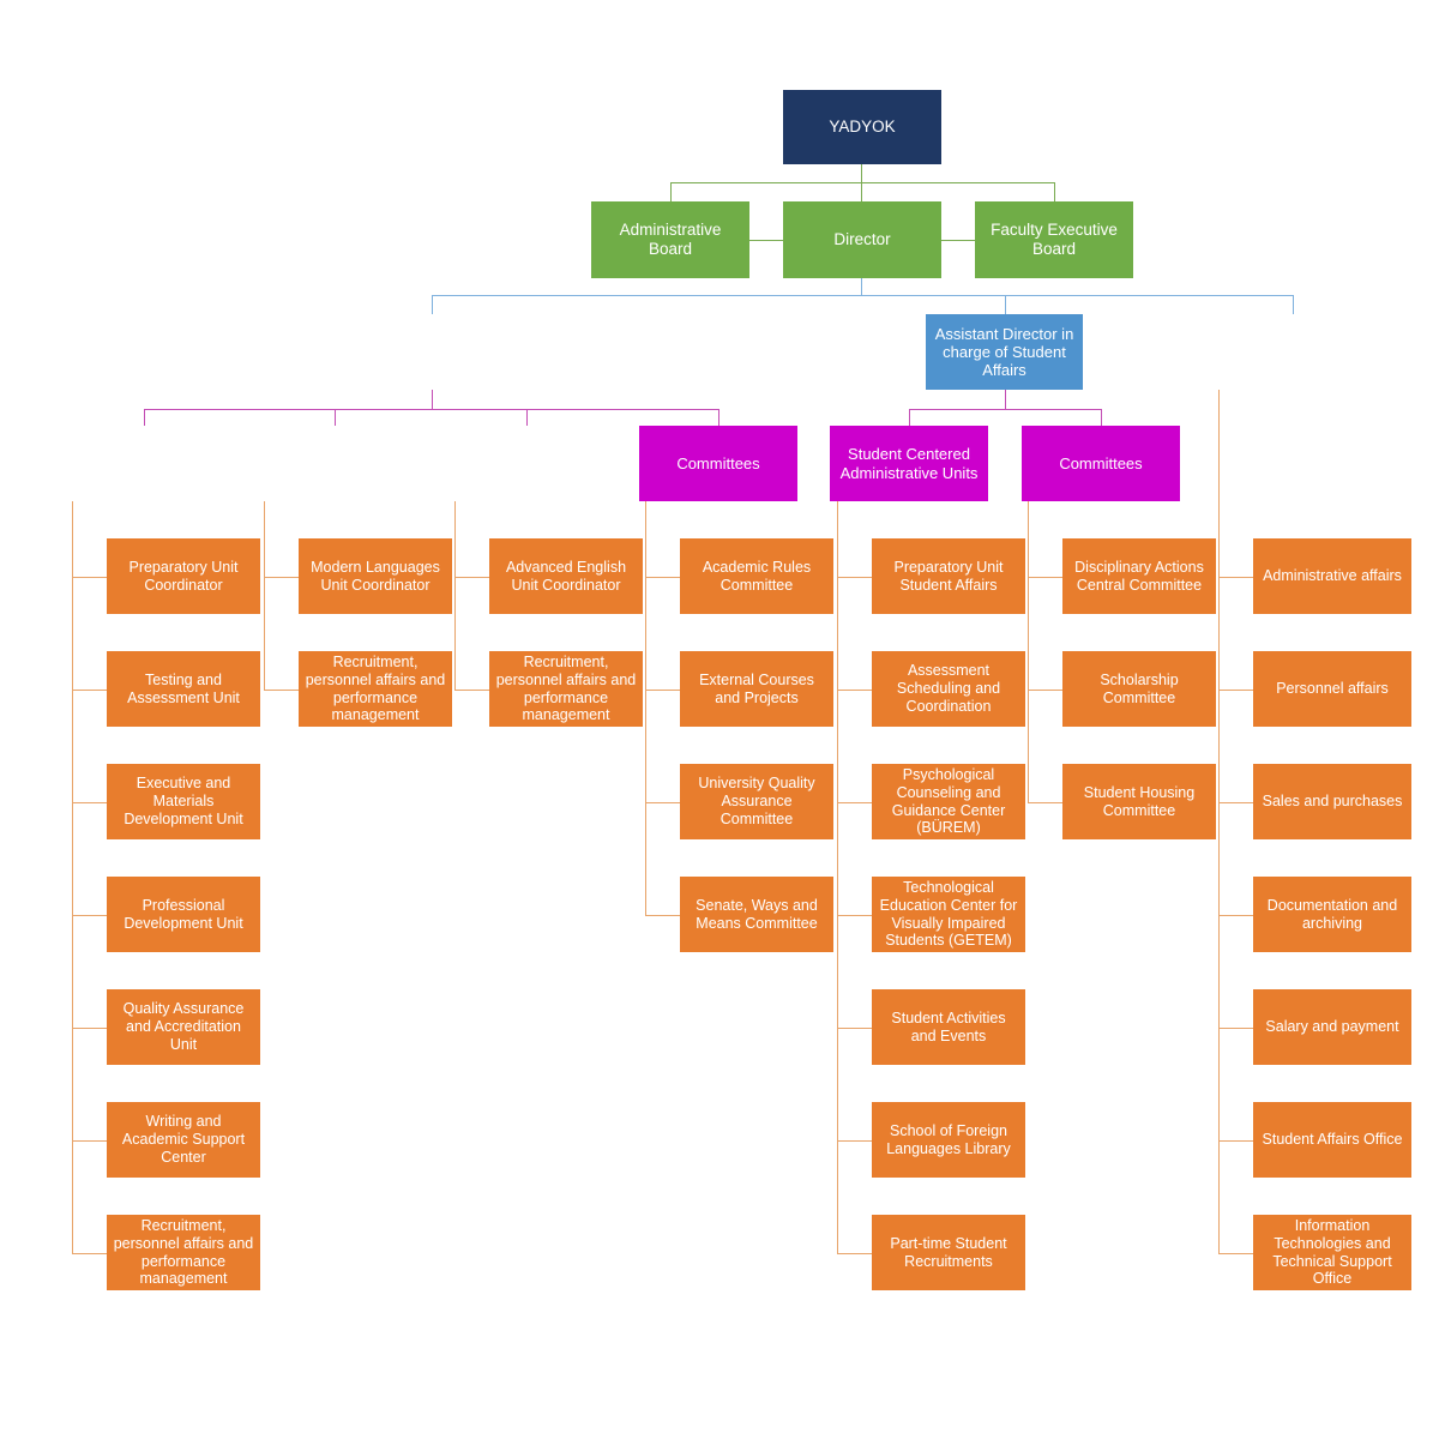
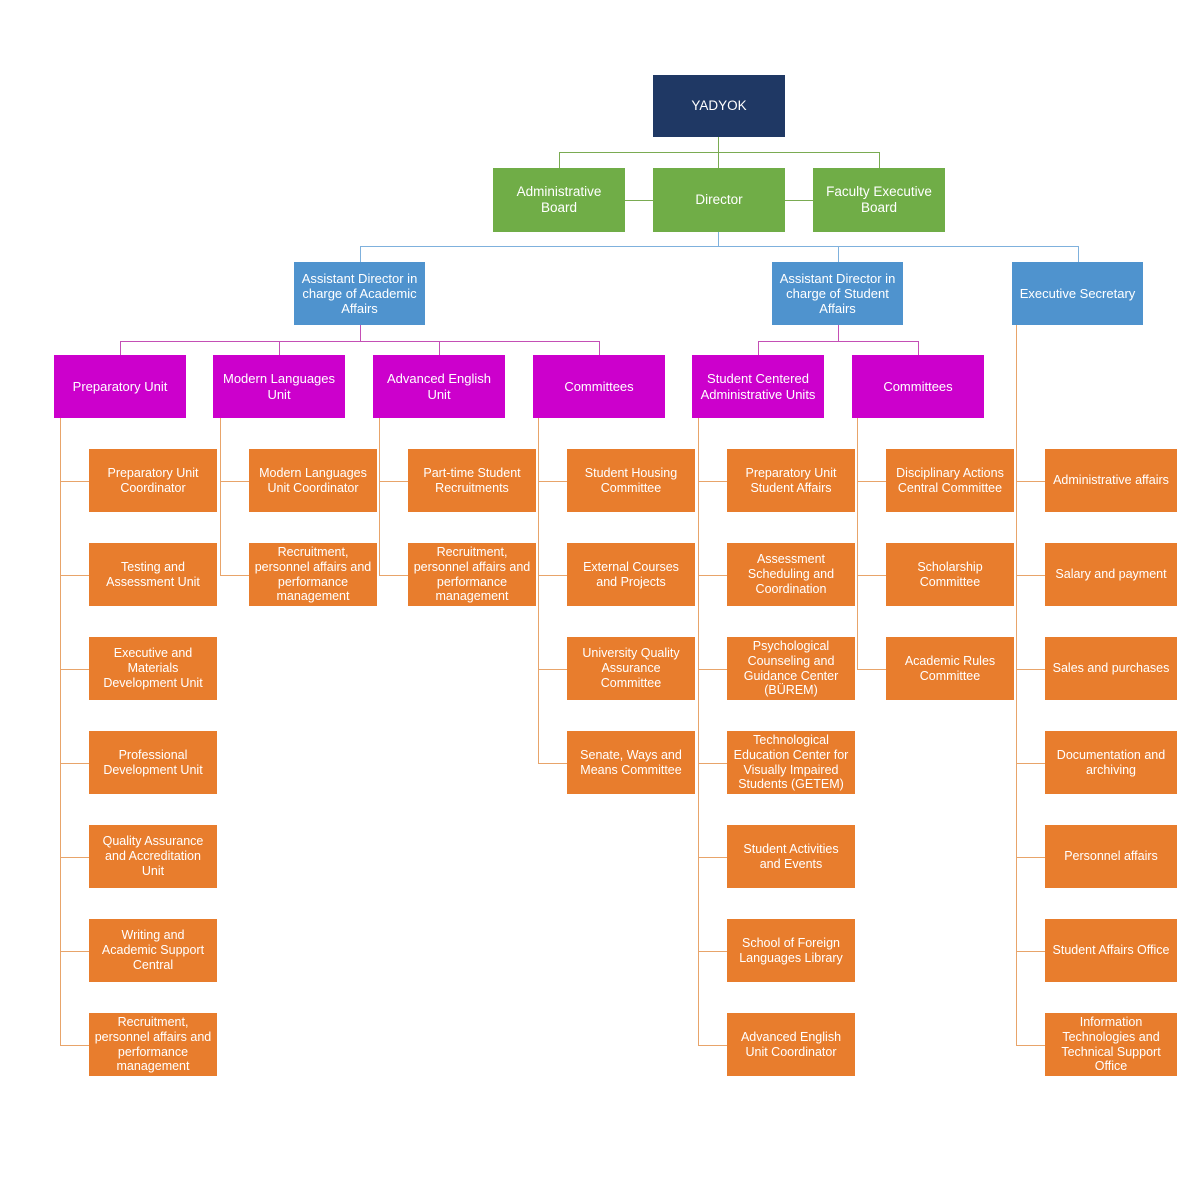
  YADYOK
  Administrative Board
  Director
  Faculty Executive Board
+ Assistant Director in charge of Academic Affairs
  Assistant Director in charge of Student Affairs
+ Executive Secretary
+ Preparatory Unit
+ Modern Languages Unit
+ Advanced English Unit
  Committees
  Student Centered Administrative Units
  Committees
  Preparatory Unit Coordinator
  Testing and Assessment Unit
  Executive and Materials Development Unit
  Professional Development Unit
  Quality Assurance and Accreditation Unit
- Writing and Academic Support Center
+ Writing and Academic Support Central
  Recruitment, personnel affairs and performance management
  Modern Languages Unit Coordinator
  Recruitment, personnel affairs and performance management
- Advanced English Unit Coordinator
+ Part-time Student Recruitments
  Recruitment, personnel affairs and performance management
- Academic Rules Committee
+ Student Housing Committee
  External Courses and Projects
  University Quality Assurance Committee
  Senate, Ways and Means Committee
  Preparatory Unit Student Affairs
  Assessment Scheduling and Coordination
  Psychological Counseling and Guidance Center (BÜREM)
  Technological Education Center for Visually Impaired Students (GETEM)
  Student Activities and Events
  School of Foreign Languages Library
- Part-time Student Recruitments
+ Advanced English Unit Coordinator
  Disciplinary Actions Central Committee
  Scholarship Committee
- Student Housing Committee
+ Academic Rules Committee
  Administrative affairs
- Personnel affairs
+ Salary and payment
  Sales and purchases
  Documentation and archiving
- Salary and payment
+ Personnel affairs
  Student Affairs Office
  Information Technologies and Technical Support Office
